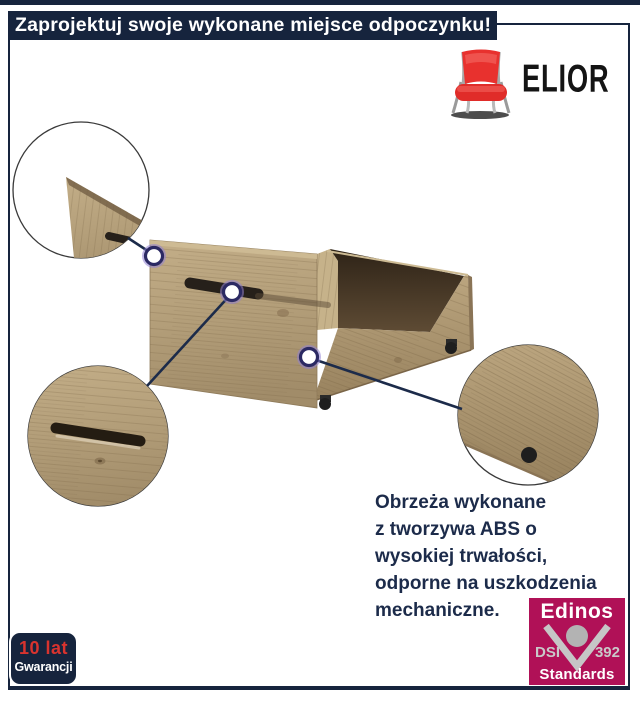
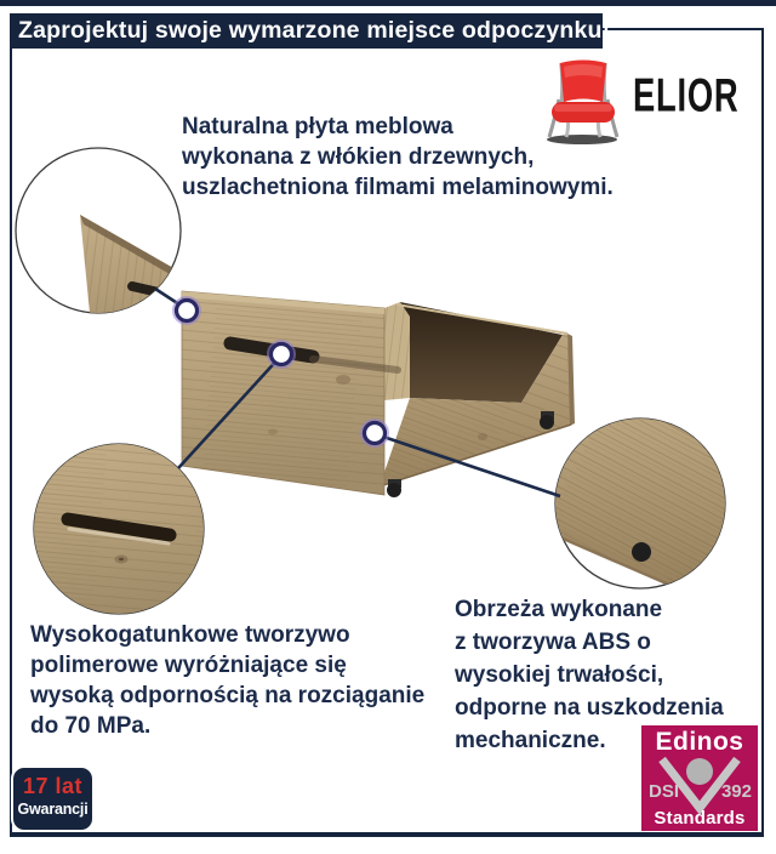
- Zaprojektuj swoje wykonane miejsce odpoczynku!
+ Zaprojektuj swoje wymarzone miejsce odpoczynku!
  ELIOR
+ Naturalna płyta meblowa
+ wykonana z włókien drzewnych,
+ uszlachetniona filmami melaminowymi.
+ Wysokogatunkowe tworzywo
+ polimerowe wyróżniające się
+ wysoką odpornością na rozciąganie
+ do 70 MPa.
  Obrzeża wykonane
  z tworzywa ABS o
  wysokiej trwałości,
  odporne na uszkodzenia
  mechaniczne.
- 10 lat
+ 17 lat
  Gwarancji
  Edinos
  DSI
  392
  Standards
